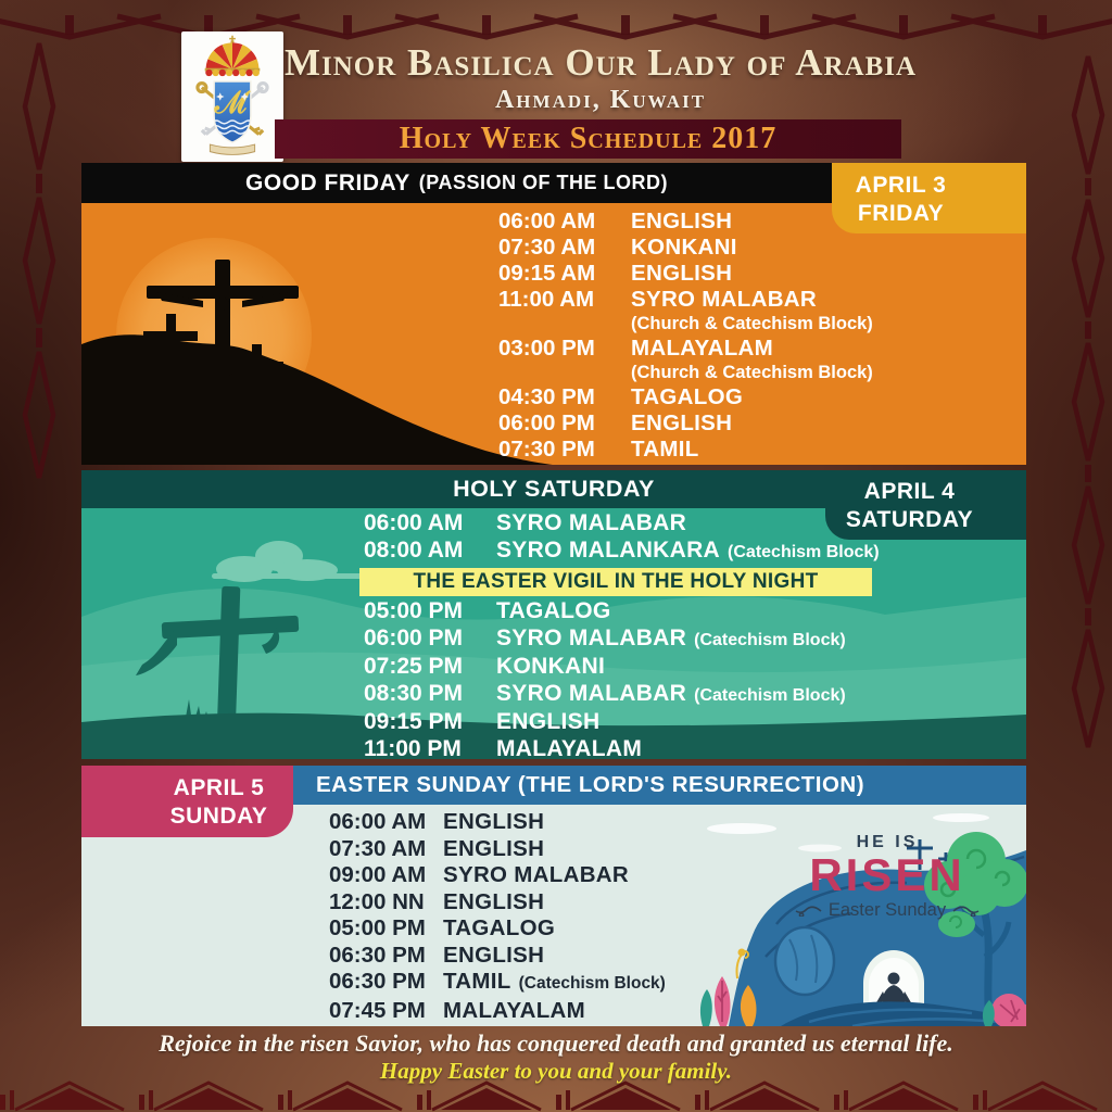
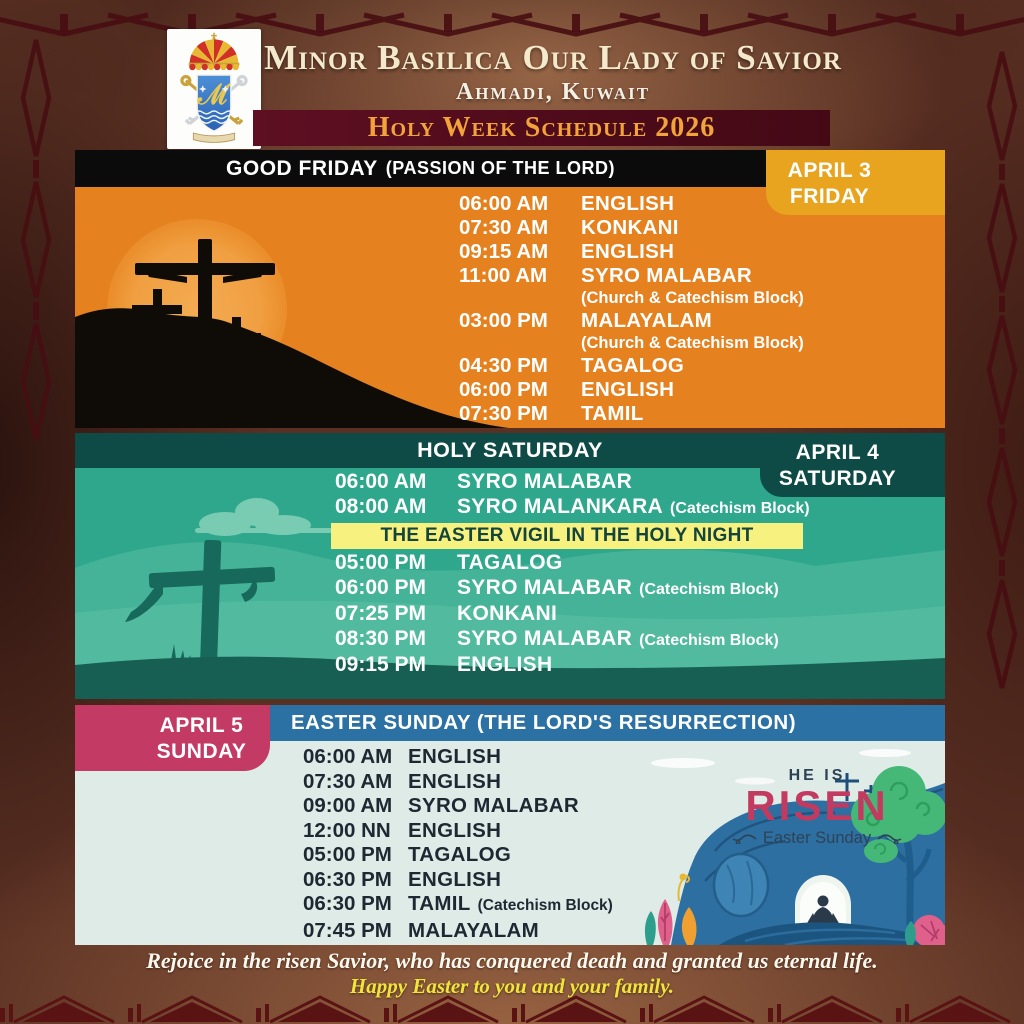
  ℳ
- Minor Basilica Our Lady of Arabia
+ Minor Basilica Our Lady of Savior
  Ahmadi, Kuwait
- Holy Week Schedule 2017
+ Holy Week Schedule 2026
  GOOD FRIDAY
  (PASSION OF THE LORD)
  APRIL 3
  FRIDAY
  06:00 AM ENGLISH
  07:30 AM KONKANI
  09:15 AM ENGLISH
  11:00 AM SYRO MALABAR
  (Church & Catechism Block)
  03:00 PM MALAYALAM
  (Church & Catechism Block)
  04:30 PM TAGALOG
  06:00 PM ENGLISH
  07:30 PM TAMIL
  HOLY SATURDAY
  APRIL 4
  SATURDAY
  06:00 AM SYRO MALABAR
  08:00 AM SYRO MALANKARA (Catechism Block)
  THE EASTER VIGIL IN THE HOLY NIGHT
  05:00 PM TAGALOG
  06:00 PM SYRO MALABAR (Catechism Block)
  07:25 PM KONKANI
  08:30 PM SYRO MALABAR (Catechism Block)
  09:15 PM ENGLISH
- 11:00 PM MALAYALAM
  EASTER SUNDAY (THE LORD'S RESURRECTION)
  APRIL 5
  SUNDAY
  06:00 AM ENGLISH
  07:30 AM ENGLISH
  09:00 AM SYRO MALABAR
  12:00 NN ENGLISH
  05:00 PM TAGALOG
  06:30 PM ENGLISH
  06:30 PM TAMIL (Catechism Block)
  07:45 PM MALAYALAM
  HE IS
  RISEN
  Easter Sunday
  Rejoice in the risen Savior, who has conquered death and granted us eternal life.
  Happy Easter to you and your family.
